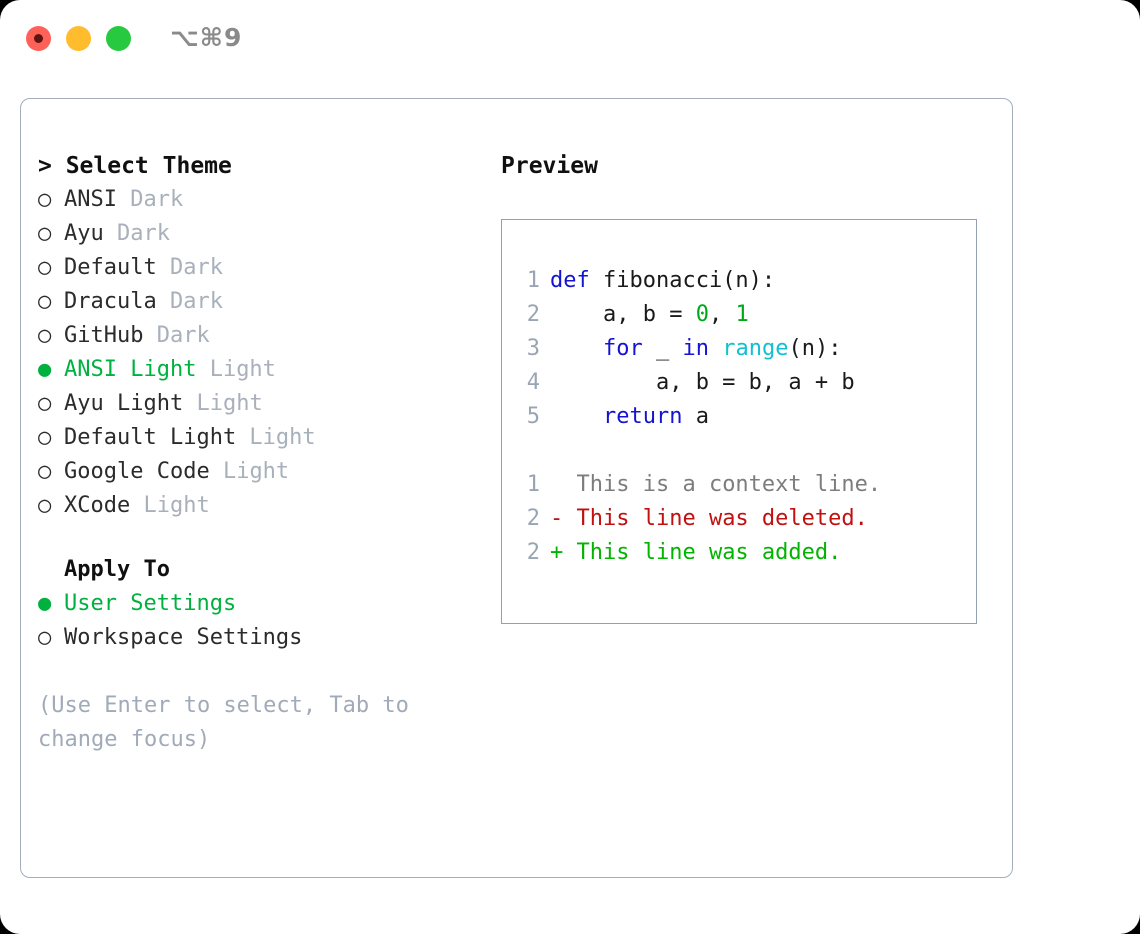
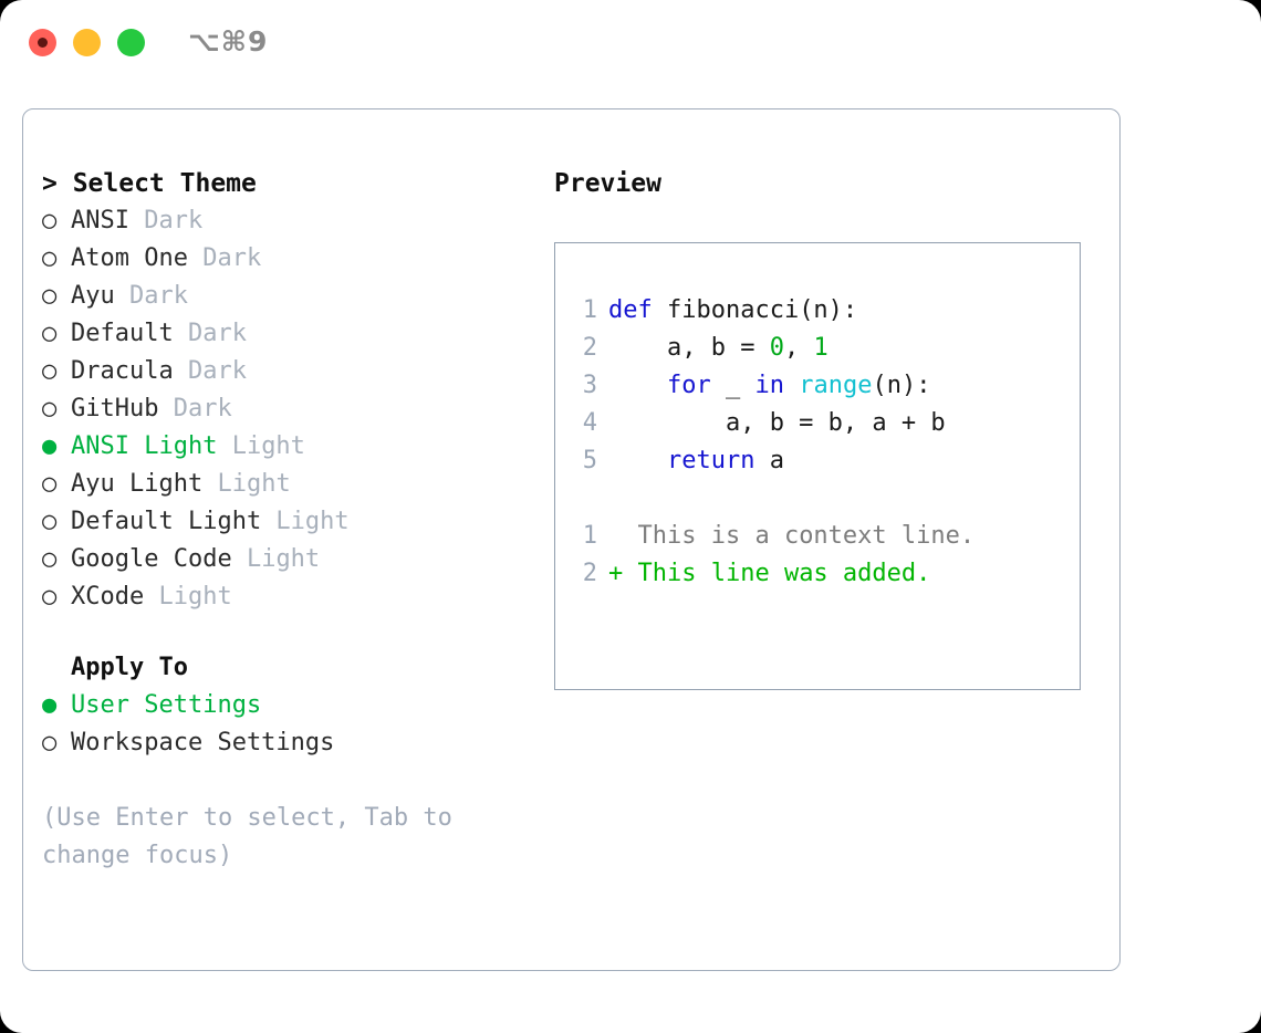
  ⌥⌘9
  > Select Theme
  ○ ANSI Dark
+ ○ Atom One Dark
  ○ Ayu Dark
  ○ Default Dark
  ○ Dracula Dark
  ○ GitHub Dark
  ● ANSI Light Light
  ○ Ayu Light Light
  ○ Default Light Light
  ○ Google Code Light
  ○ XCode Light
  Apply To
  ● User Settings
  ○ Workspace Settings
  (Use Enter to select, Tab to change focus)
  Preview
  1 def fibonacci(n):
  2 a, b = 0, 1
  3 for _ in range(n):
  4 a, b = b, a + b
  5 return a
  1 This is a context line.
- 2 - This line was deleted.
  2 + This line was added.
